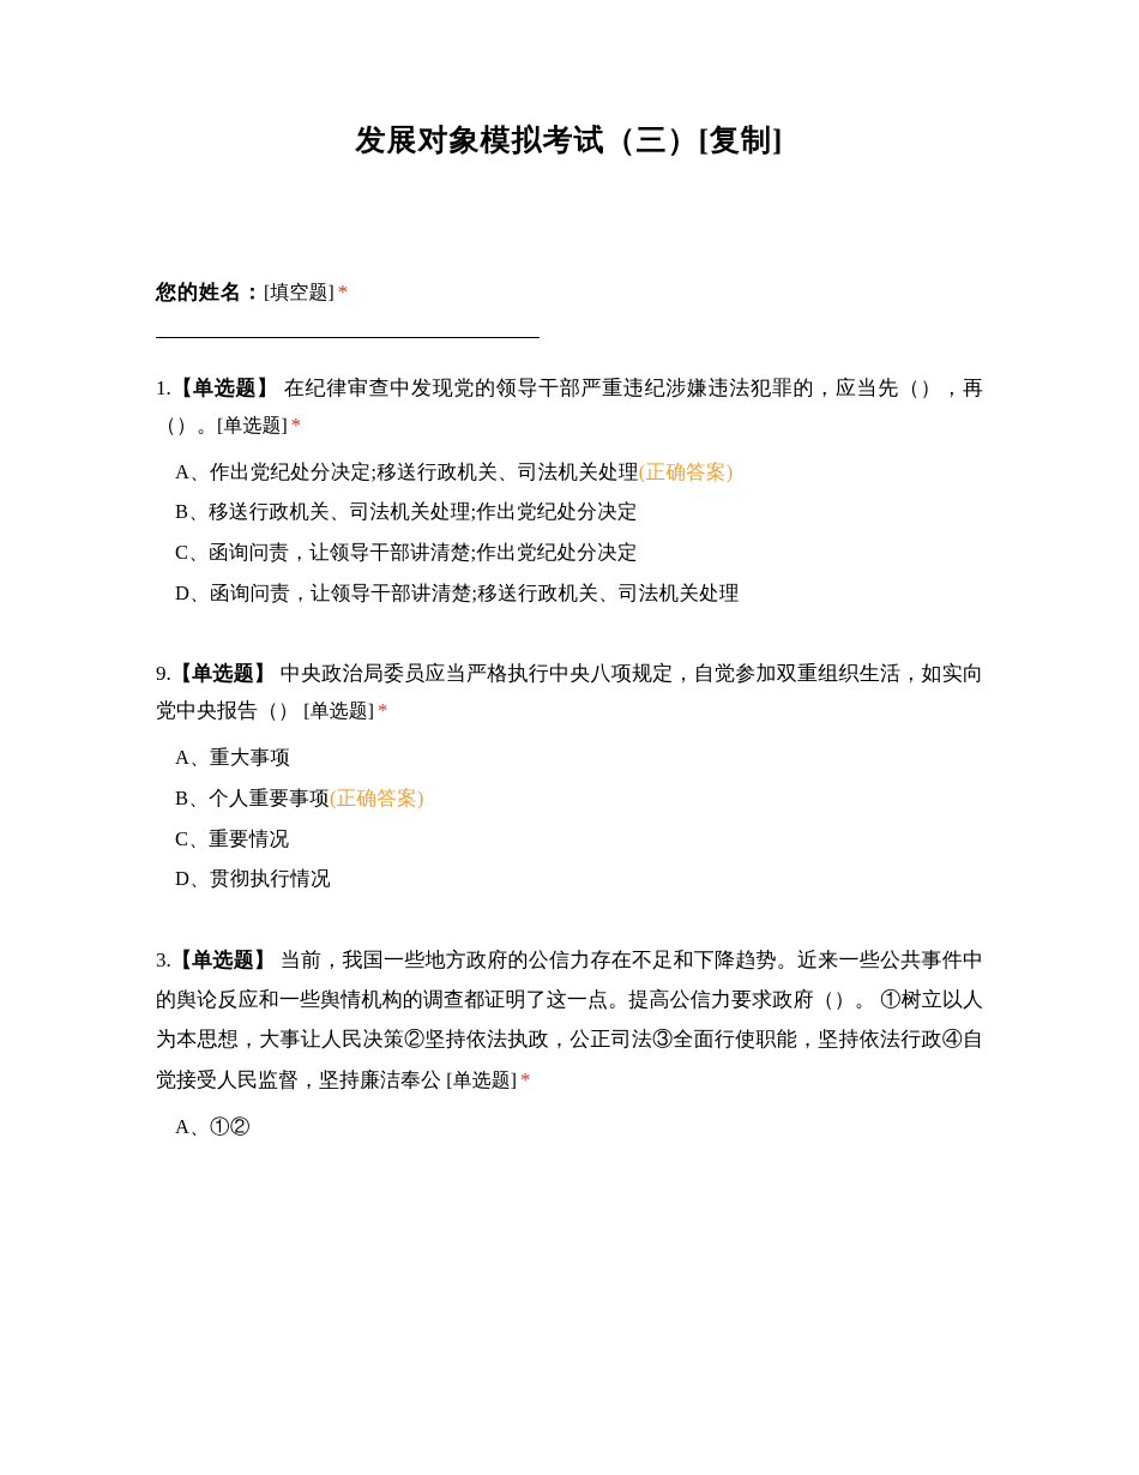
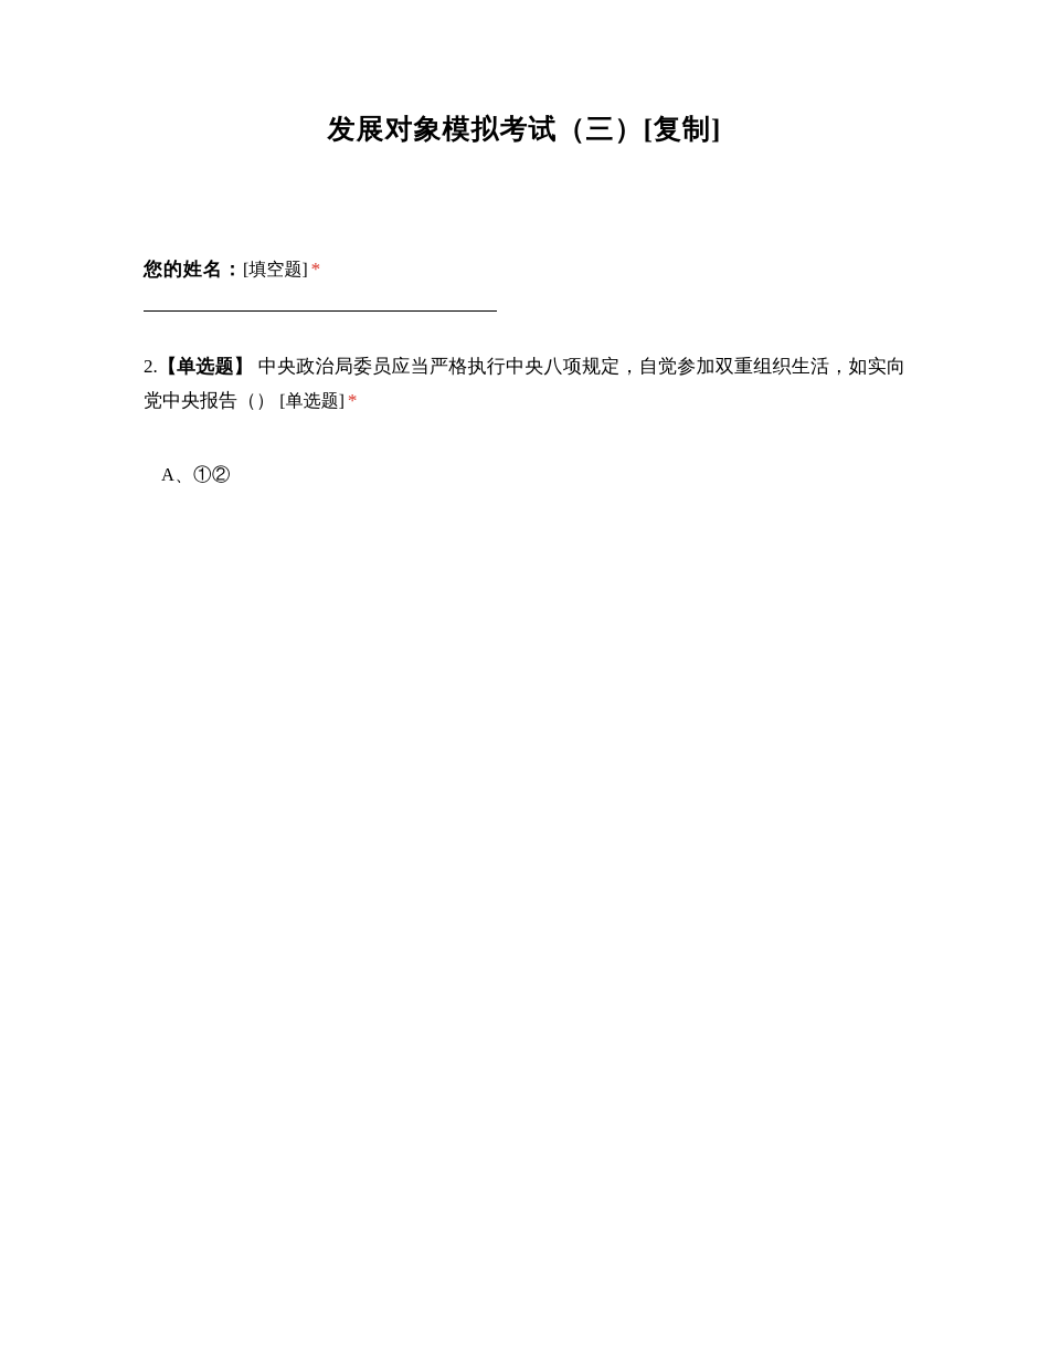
  发展对象模拟考试（三）[复制]
  您的姓名：[填空题] *
- 1.【单选题】 在纪律审查中发现党的领导干部严重违纪涉嫌违法犯罪的，应当先（），再（）。[单选题] *
- A、作出党纪处分决定;移送行政机关、司法机关处理(正确答案)
- B、移送行政机关、司法机关处理;作出党纪处分决定
- C、函询问责，让领导干部讲清楚;作出党纪处分决定
- D、函询问责，让领导干部讲清楚;移送行政机关、司法机关处理
- 9.【单选题】 中央政治局委员应当严格执行中央八项规定，自觉参加双重组织生活，如实向党中央报告（） [单选题] *
+ 2.【单选题】 中央政治局委员应当严格执行中央八项规定，自觉参加双重组织生活，如实向党中央报告（） [单选题] *
- A、重大事项
- B、个人重要事项(正确答案)
- C、重要情况
- D、贯彻执行情况
- 3.【单选题】 当前，我国一些地方政府的公信力存在不足和下降趋势。近来一些公共事件中的舆论反应和一些舆情机构的调查都证明了这一点。提高公信力要求政府（）。 ①树立以人为本思想，大事让人民决策②坚持依法执政，公正司法③全面行使职能，坚持依法行政④自觉接受人民监督，坚持廉洁奉公 [单选题] *
  A、①②
